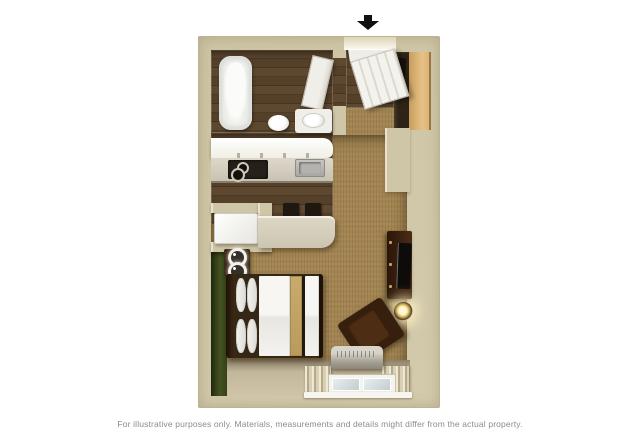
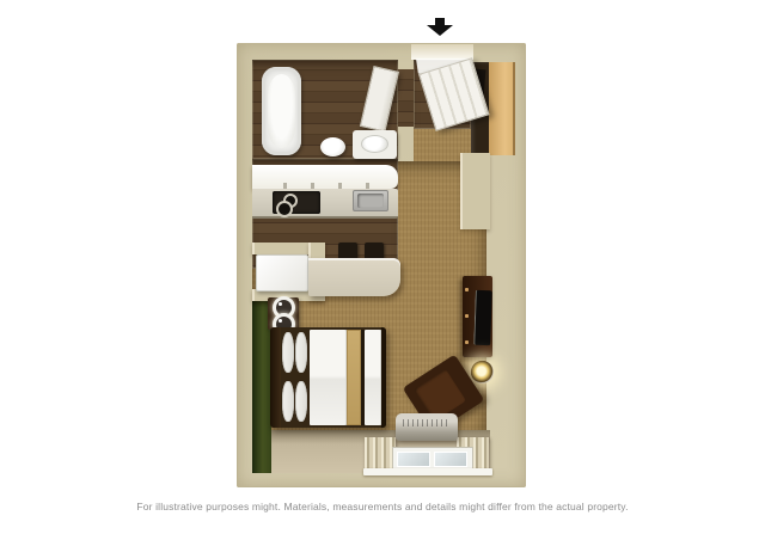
- For illustrative purposes only. Materials, measurements and details might differ from the actual property.
+ For illustrative purposes might. Materials, measurements and details might differ from the actual property.
